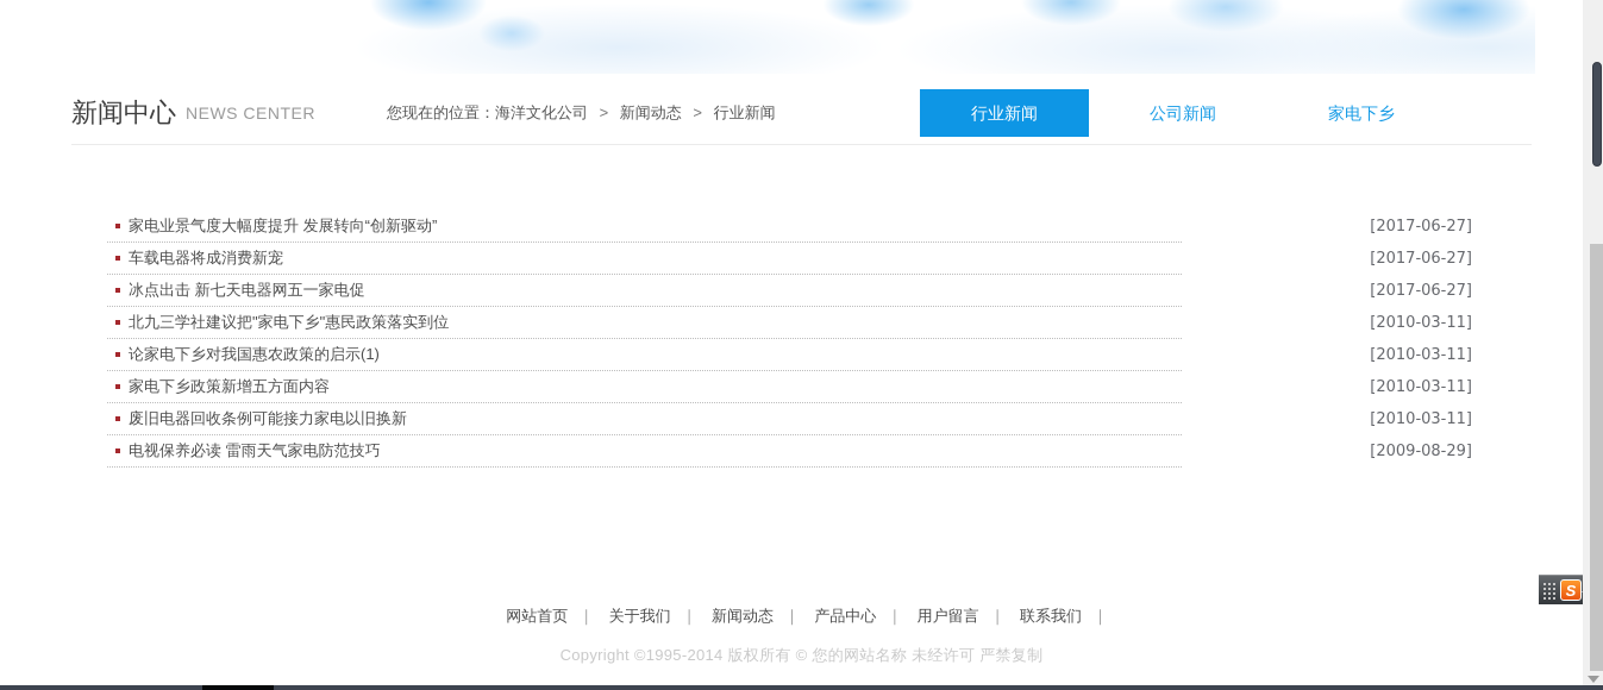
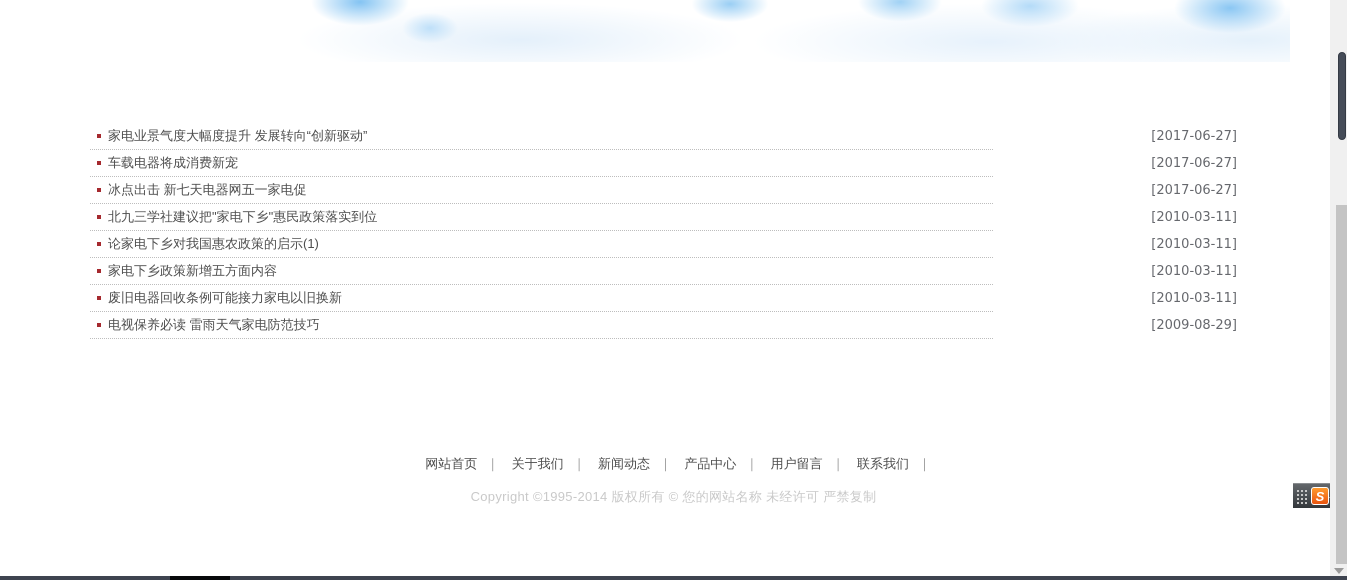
- 新闻中心
- NEWS CENTER
- 您现在的位置：海洋文化公司 > 新闻动态 > 行业新闻
- 行业新闻
- 公司新闻
- 家电下乡
  家电业景气度大幅度提升 发展转向“创新驱动”
  [2017-06-27]
  车载电器将成消费新宠
  [2017-06-27]
  冰点出击 新七天电器网五一家电促
  [2017-06-27]
  北九三学社建议把"家电下乡"惠民政策落实到位
  [2010-03-11]
  论家电下乡对我国惠农政策的启示(1)
  [2010-03-11]
  家电下乡政策新增五方面内容
  [2010-03-11]
  废旧电器回收条例可能接力家电以旧换新
  [2010-03-11]
  电视保养必读 雷雨天气家电防范技巧
  [2009-08-29]
  网站首页 ｜ 关于我们 ｜ 新闻动态 ｜ 产品中心 ｜ 用户留言 ｜ 联系我们 ｜
  Copyright ©1995-2014 版权所有 © 您的网站名称 未经许可 严禁复制
  S
